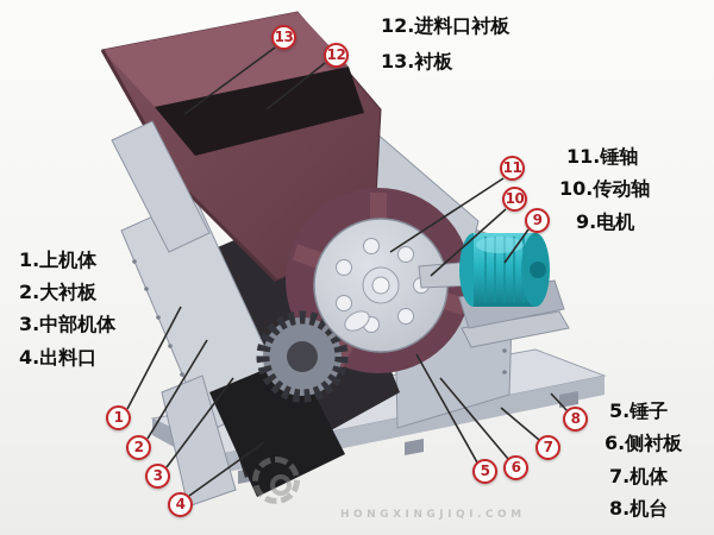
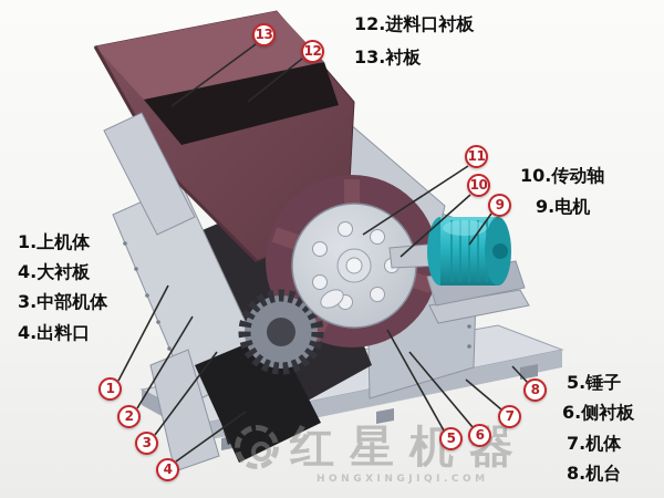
+ 红星机器
  HONGXINGJIQI.COM
  1
  2
  3
  4
  5
  6
  7
  8
  9
  10
  11
  12
  13
  12.进料口衬板
  13.衬板
- 11.锤轴
  10.传动轴
  9.电机
  1.上机体
- 2.大衬板
+ 4.大衬板
  3.中部机体
  4.出料口
  5.锤子
  6.侧衬板
  7.机体
  8.机台
